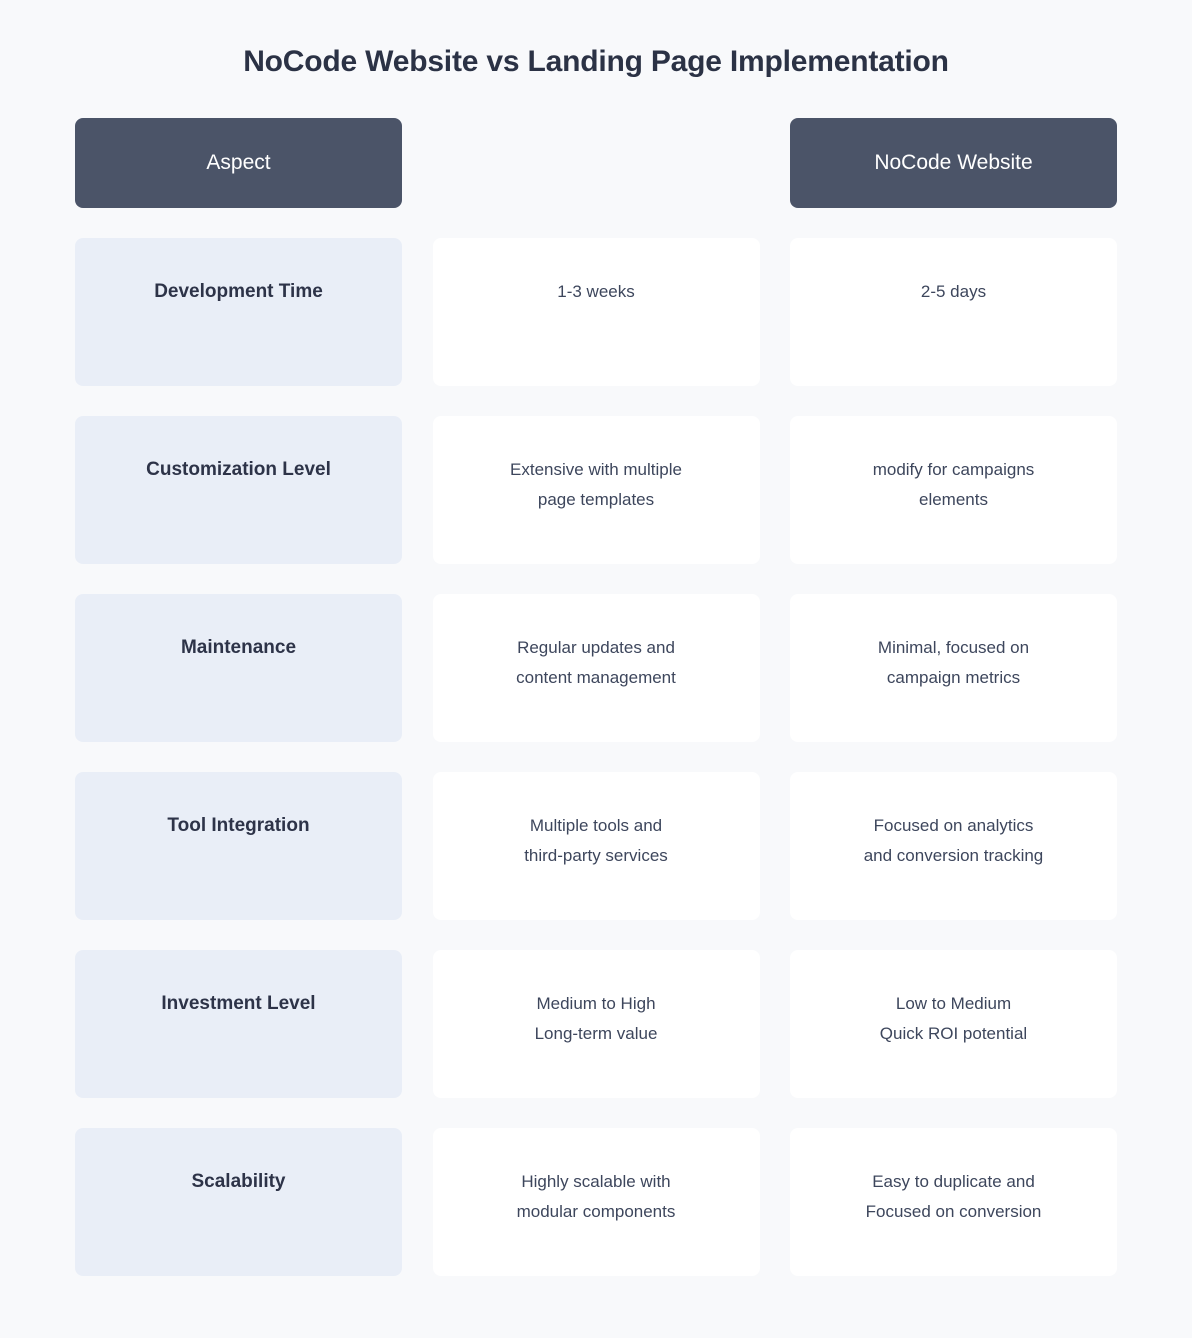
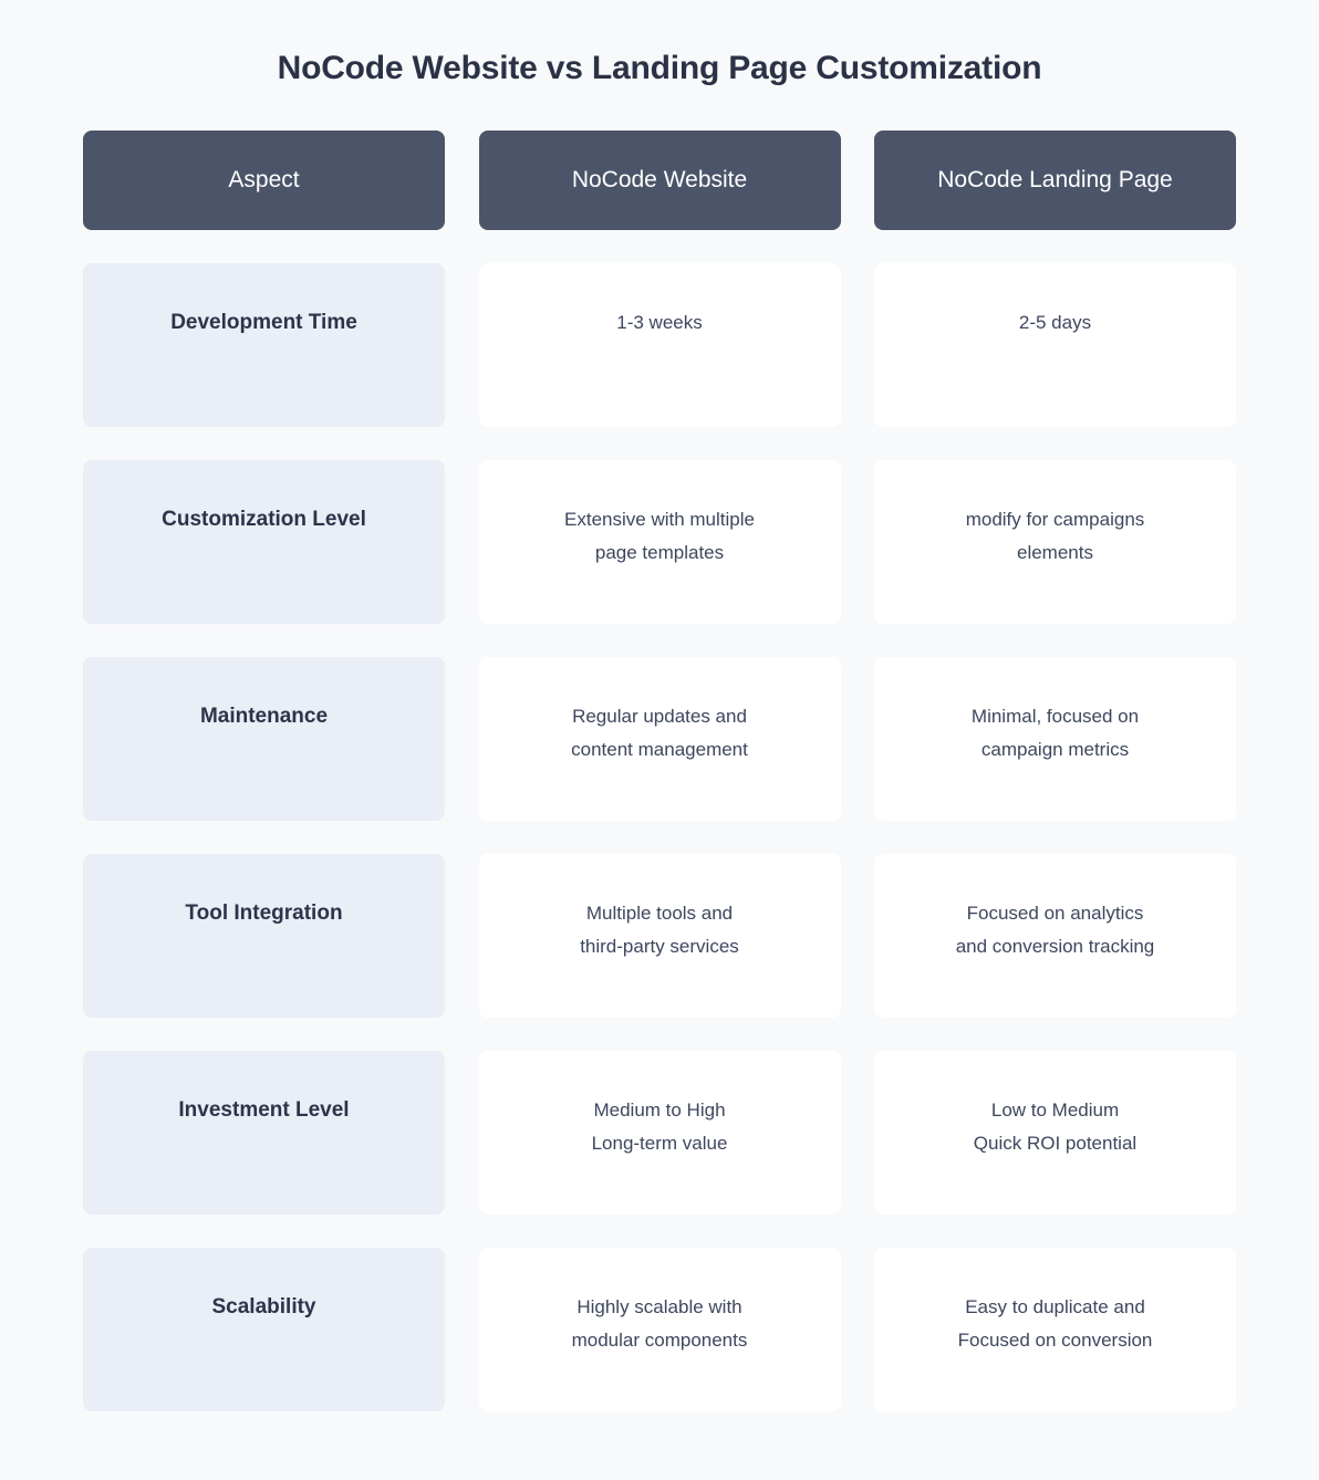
- NoCode Website vs Landing Page Implementation
+ NoCode Website vs Landing Page Customization
  Aspect
  NoCode Website
+ NoCode Landing Page
  Development Time
  1-3 weeks
  2-5 days
  Customization Level
  Extensive with multiple
  page templates
  modify for campaigns
  elements
  Maintenance
  Regular updates and
  content management
  Minimal, focused on
  campaign metrics
  Tool Integration
  Multiple tools and
  third-party services
  Focused on analytics
  and conversion tracking
  Investment Level
  Medium to High
  Long-term value
  Low to Medium
  Quick ROI potential
  Scalability
  Highly scalable with
  modular components
  Easy to duplicate and
  Focused on conversion
